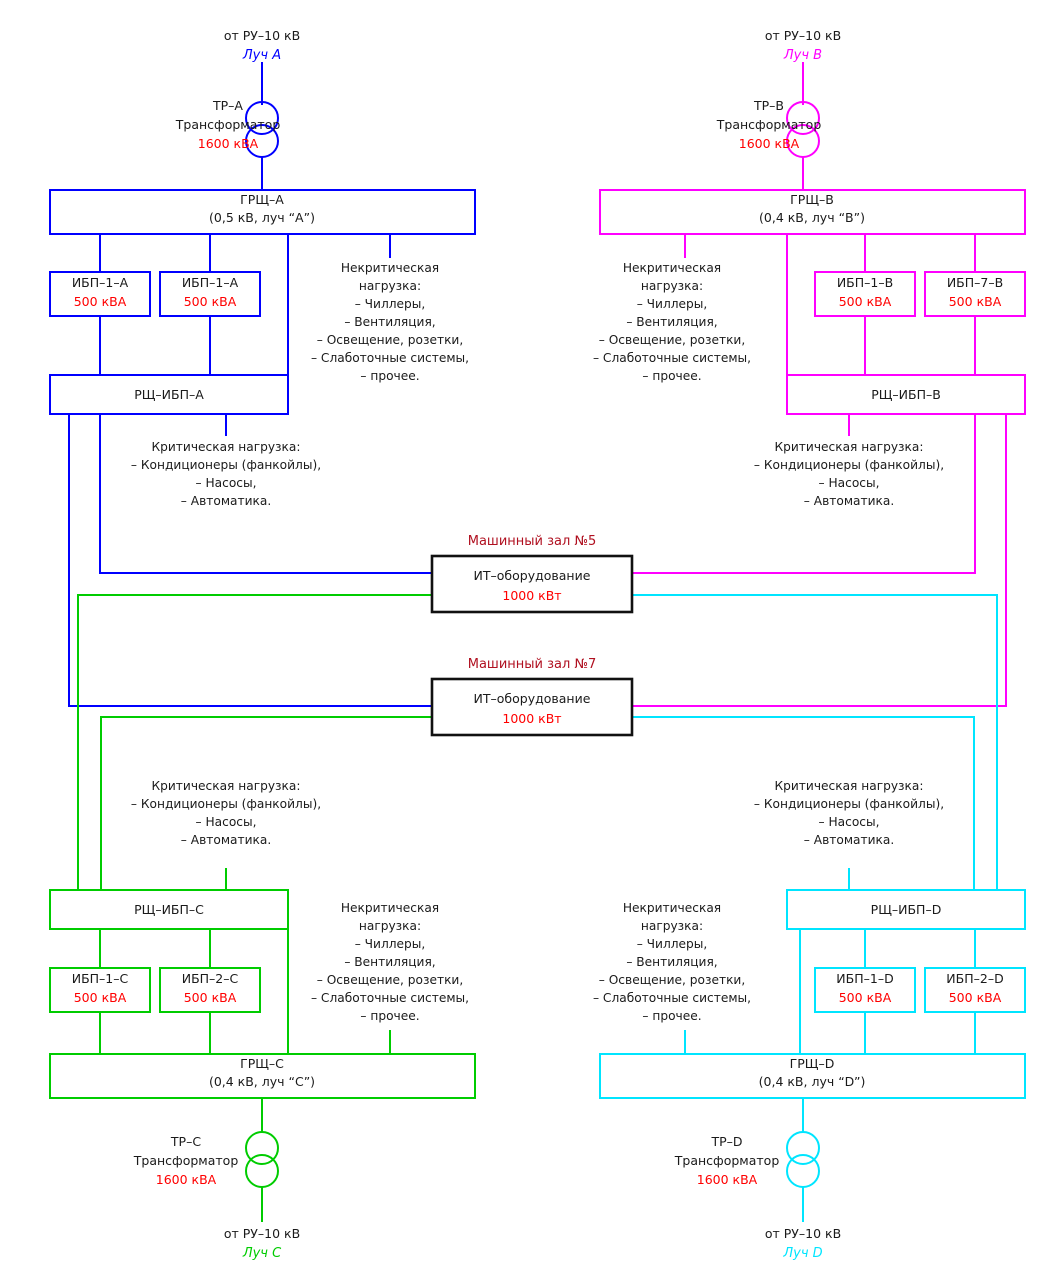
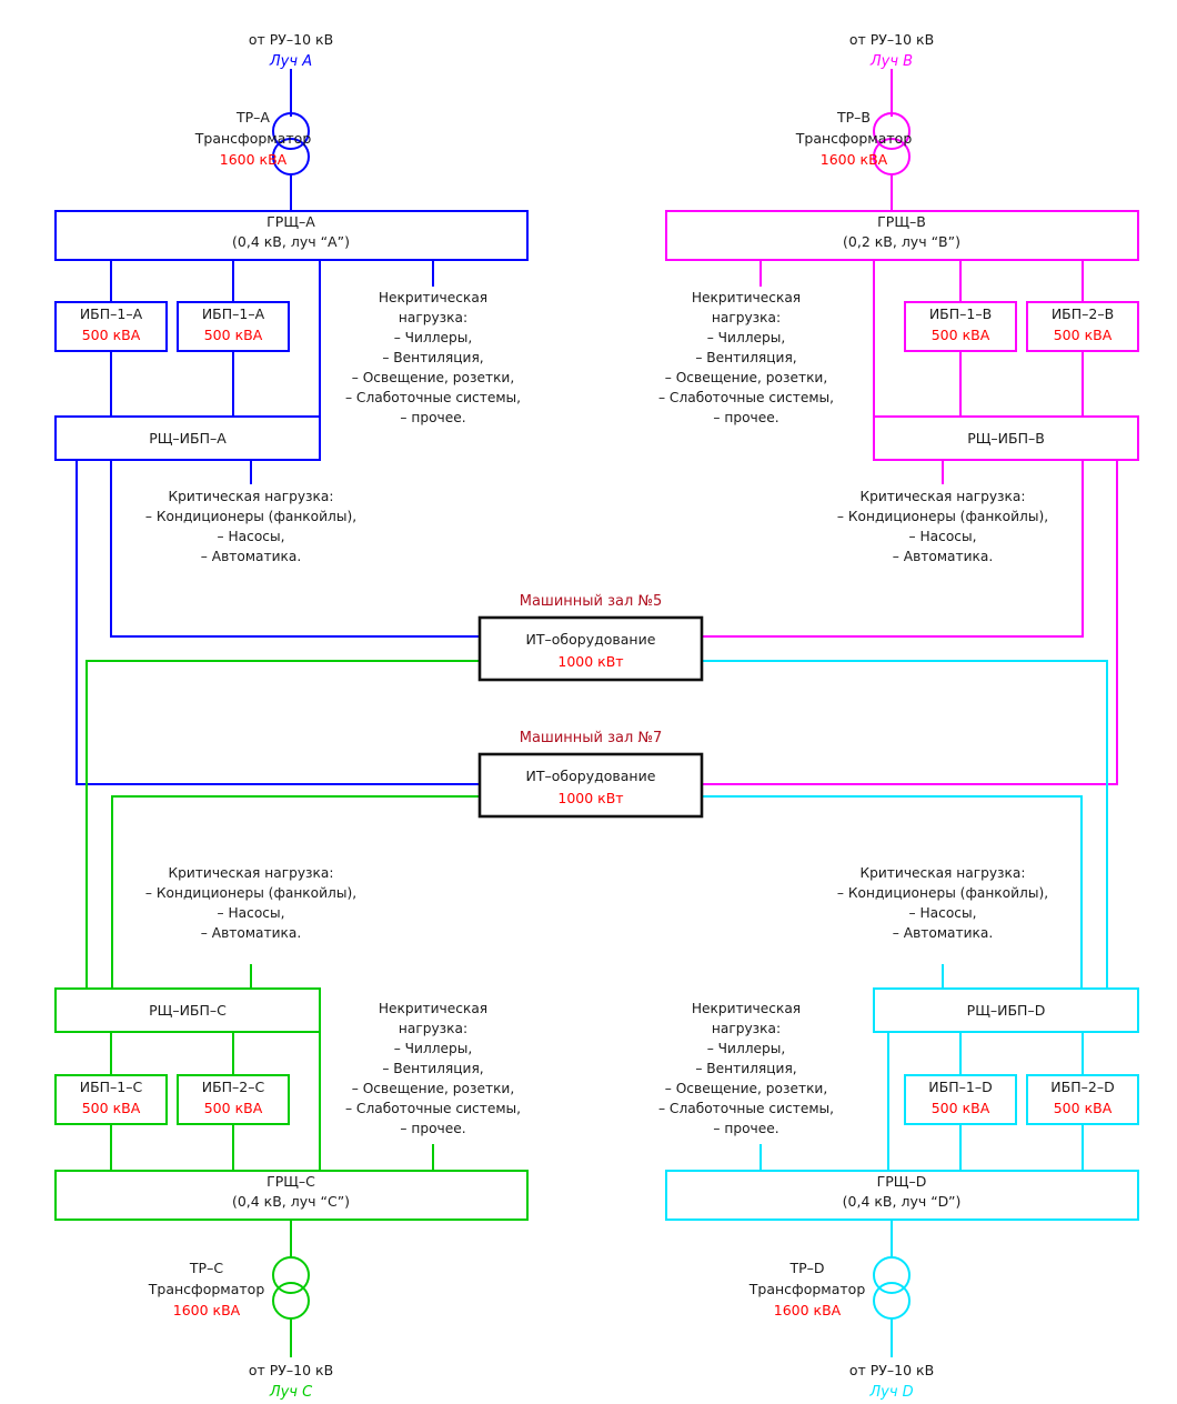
  ГРЩ–А
- (0,5 кВ, луч “А”)
+ (0,4 кВ, луч “А”)
  ИБП–1–А
  500 кВА
  ИБП–1–А
  500 кВА
  РЩ–ИБП–А
  от РУ–10 кВ
  Луч А
  ТР–А
  Трансформатор
  1600 кВА
  Некритическая
  нагрузка:
  – Чиллеры,
  – Вентиляция,
  – Освещение, розетки,
  – Слаботочные системы,
  – прочее.
  Критическая нагрузка:
  – Кондиционеры (фанкойлы),
  – Насосы,
  – Автоматика.
  ГРЩ–В
- (0,4 кВ, луч “В”)
+ (0,2 кВ, луч “В”)
  ИБП–1–В
  500 кВА
- ИБП–7–В
+ ИБП–2–В
  500 кВА
  РЩ–ИБП–В
  от РУ–10 кВ
  Луч В
  ТР–В
  Трансформатор
  1600 кВА
  Некритическая
  нагрузка:
  – Чиллеры,
  – Вентиляция,
  – Освещение, розетки,
  – Слаботочные системы,
  – прочее.
  Критическая нагрузка:
  – Кондиционеры (фанкойлы),
  – Насосы,
  – Автоматика.
  РЩ–ИБП–С
  ИБП–1–С
  500 кВА
  ИБП–2–С
  500 кВА
  ГРЩ–С
  (0,4 кВ, луч “С”)
  Критическая нагрузка:
  – Кондиционеры (фанкойлы),
  – Насосы,
  – Автоматика.
  Некритическая
  нагрузка:
  – Чиллеры,
  – Вентиляция,
  – Освещение, розетки,
  – Слаботочные системы,
  – прочее.
  ТР–С
  Трансформатор
  1600 кВА
  от РУ–10 кВ
  Луч С
  РЩ–ИБП–D
  ИБП–1–D
  500 кВА
  ИБП–2–D
  500 кВА
  ГРЩ–D
  (0,4 кВ, луч “D”)
  Критическая нагрузка:
  – Кондиционеры (фанкойлы),
  – Насосы,
  – Автоматика.
  Некритическая
  нагрузка:
  – Чиллеры,
  – Вентиляция,
  – Освещение, розетки,
  – Слаботочные системы,
  – прочее.
  ТР–D
  Трансформатор
  1600 кВА
  от РУ–10 кВ
  Луч D
  Машинный зал №5
  ИТ–оборудование
  1000 кВт
  Машинный зал №7
  ИТ–оборудование
  1000 кВт
